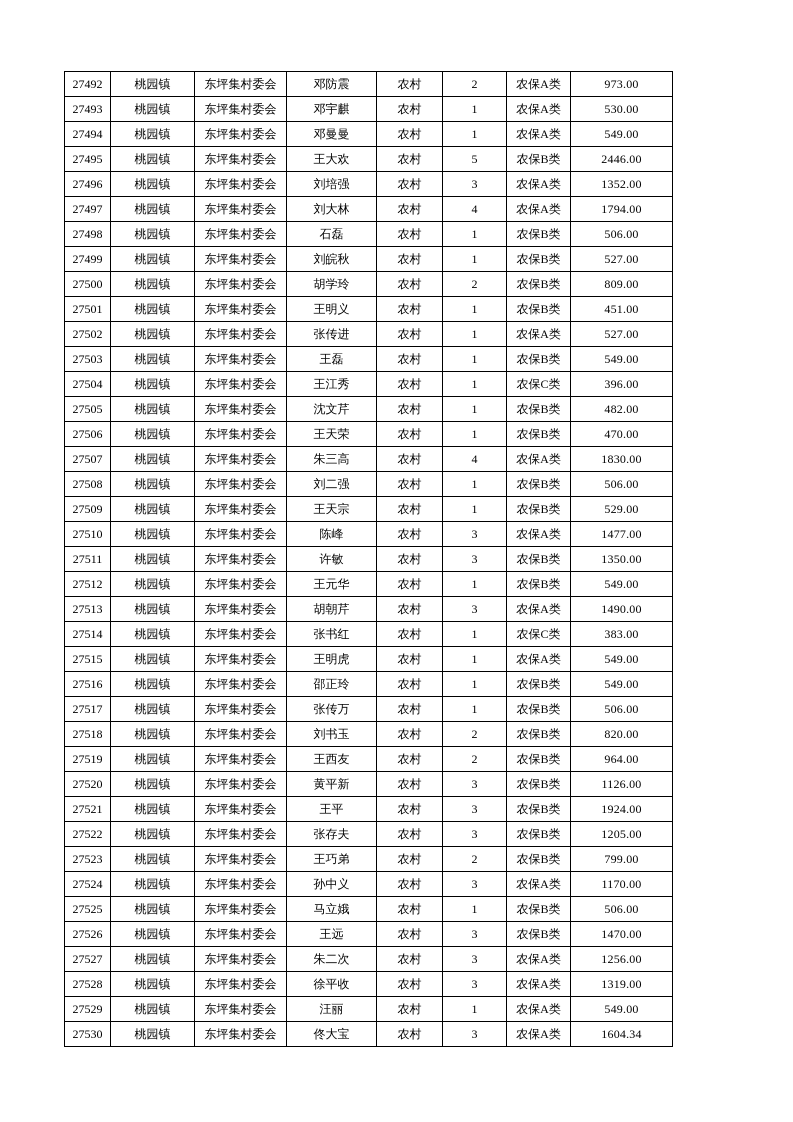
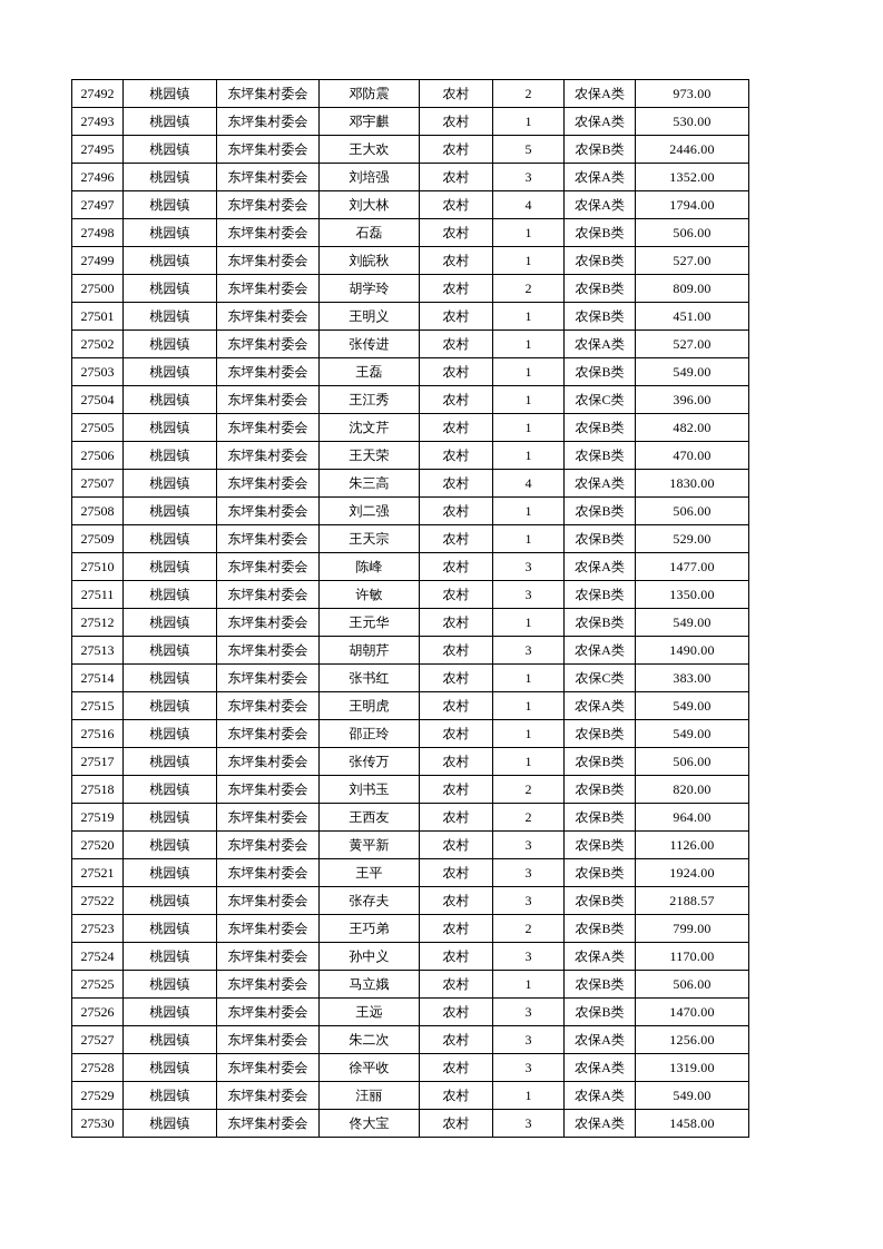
  27492	桃园镇	东坪集村委会	邓防震	农村	2	农保A类	973.00
  27493	桃园镇	东坪集村委会	邓宇麒	农村	1	农保A类	530.00
- 27494	桃园镇	东坪集村委会	邓曼曼	农村	1	农保A类	549.00
  27495	桃园镇	东坪集村委会	王大欢	农村	5	农保B类	2446.00
  27496	桃园镇	东坪集村委会	刘培强	农村	3	农保A类	1352.00
  27497	桃园镇	东坪集村委会	刘大林	农村	4	农保A类	1794.00
  27498	桃园镇	东坪集村委会	石磊	农村	1	农保B类	506.00
  27499	桃园镇	东坪集村委会	刘皖秋	农村	1	农保B类	527.00
  27500	桃园镇	东坪集村委会	胡学玲	农村	2	农保B类	809.00
  27501	桃园镇	东坪集村委会	王明义	农村	1	农保B类	451.00
  27502	桃园镇	东坪集村委会	张传进	农村	1	农保A类	527.00
  27503	桃园镇	东坪集村委会	王磊	农村	1	农保B类	549.00
  27504	桃园镇	东坪集村委会	王江秀	农村	1	农保C类	396.00
  27505	桃园镇	东坪集村委会	沈文芹	农村	1	农保B类	482.00
  27506	桃园镇	东坪集村委会	王天荣	农村	1	农保B类	470.00
  27507	桃园镇	东坪集村委会	朱三高	农村	4	农保A类	1830.00
  27508	桃园镇	东坪集村委会	刘二强	农村	1	农保B类	506.00
  27509	桃园镇	东坪集村委会	王天宗	农村	1	农保B类	529.00
  27510	桃园镇	东坪集村委会	陈峰	农村	3	农保A类	1477.00
  27511	桃园镇	东坪集村委会	许敏	农村	3	农保B类	1350.00
  27512	桃园镇	东坪集村委会	王元华	农村	1	农保B类	549.00
  27513	桃园镇	东坪集村委会	胡朝芹	农村	3	农保A类	1490.00
  27514	桃园镇	东坪集村委会	张书红	农村	1	农保C类	383.00
  27515	桃园镇	东坪集村委会	王明虎	农村	1	农保A类	549.00
  27516	桃园镇	东坪集村委会	邵正玲	农村	1	农保B类	549.00
  27517	桃园镇	东坪集村委会	张传万	农村	1	农保B类	506.00
  27518	桃园镇	东坪集村委会	刘书玉	农村	2	农保B类	820.00
  27519	桃园镇	东坪集村委会	王西友	农村	2	农保B类	964.00
  27520	桃园镇	东坪集村委会	黄平新	农村	3	农保B类	1126.00
  27521	桃园镇	东坪集村委会	王平	农村	3	农保B类	1924.00
- 27522	桃园镇	东坪集村委会	张存夫	农村	3	农保B类	1205.00
+ 27522	桃园镇	东坪集村委会	张存夫	农村	3	农保B类	2188.57
  27523	桃园镇	东坪集村委会	王巧弟	农村	2	农保B类	799.00
  27524	桃园镇	东坪集村委会	孙中义	农村	3	农保A类	1170.00
  27525	桃园镇	东坪集村委会	马立娥	农村	1	农保B类	506.00
  27526	桃园镇	东坪集村委会	王远	农村	3	农保B类	1470.00
  27527	桃园镇	东坪集村委会	朱二次	农村	3	农保A类	1256.00
  27528	桃园镇	东坪集村委会	徐平收	农村	3	农保A类	1319.00
  27529	桃园镇	东坪集村委会	汪丽	农村	1	农保A类	549.00
- 27530	桃园镇	东坪集村委会	佟大宝	农村	3	农保A类	1604.34
+ 27530	桃园镇	东坪集村委会	佟大宝	农村	3	农保A类	1458.00
